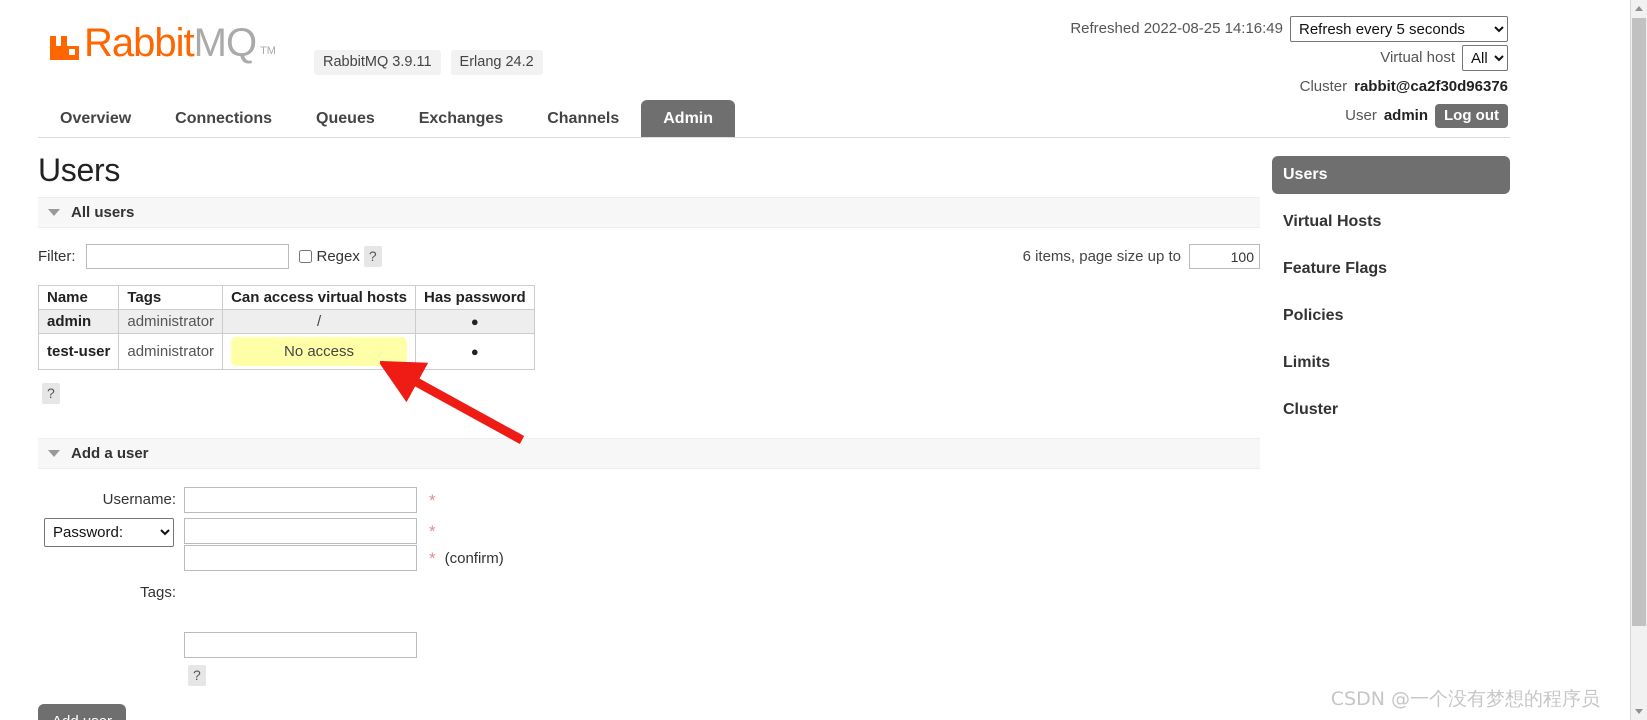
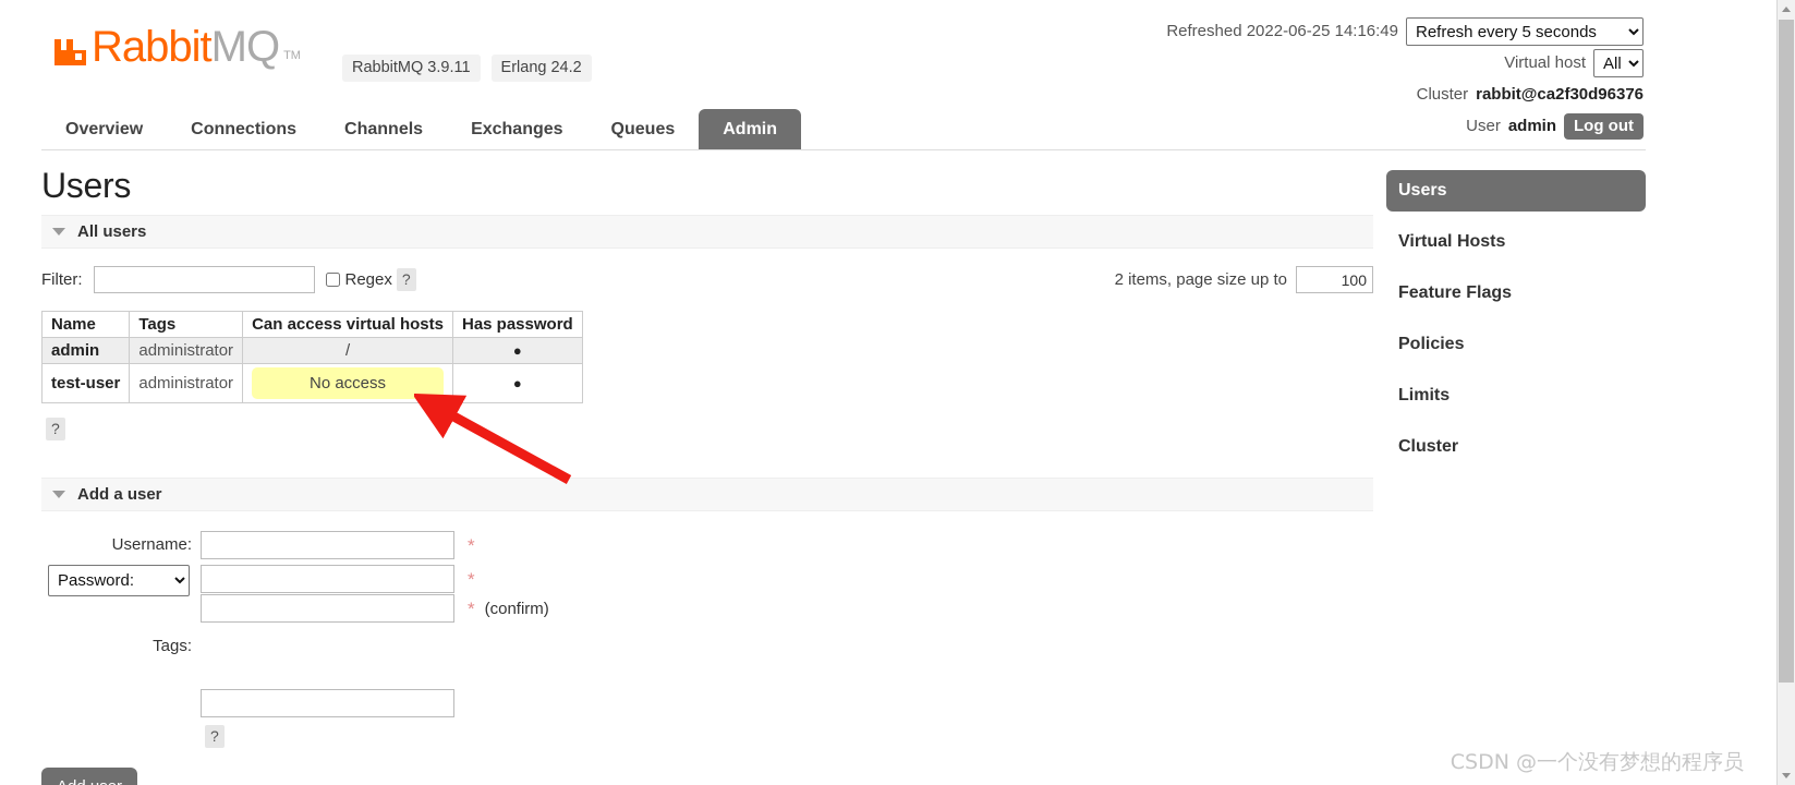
  Rabbit
  MQ
  TM
  RabbitMQ 3.9.11
  Erlang 24.2
- Refreshed 2022-08-25 14:16:49
+ Refreshed 2022-06-25 14:16:49
  Refresh every 5 seconds
  Virtual host
  All
  Cluster
  rabbit@ca2f30d96376
  User
  admin
  Log out
  Overview
  Connections
- Queues
+ Channels
  Exchanges
- Channels
+ Queues
  Admin
  Users
  All users
  Filter:
  Regex
  ?
- 6 items, page size up to
+ 2 items, page size up to
  100
  Name	Tags	Can access virtual hosts	Has password
  admin	administrator	/	●
  test-user	administrator	No access	●
  ?
  Add a user
  Username:
  *
  Password:
  *
  *
  (confirm)
  Tags:
  ?
  Users
  Virtual Hosts
  Feature Flags
  Policies
  Limits
  Cluster
  CSDN @一个没有梦想的程序员
